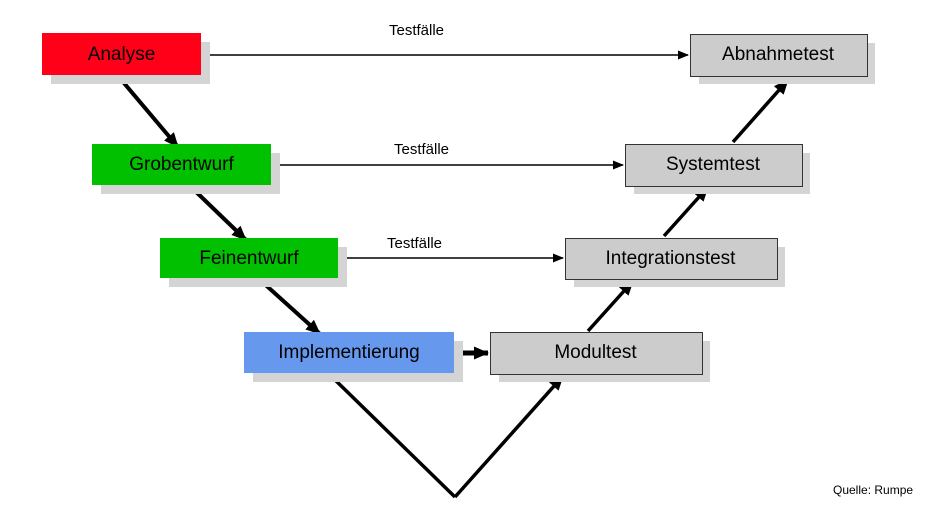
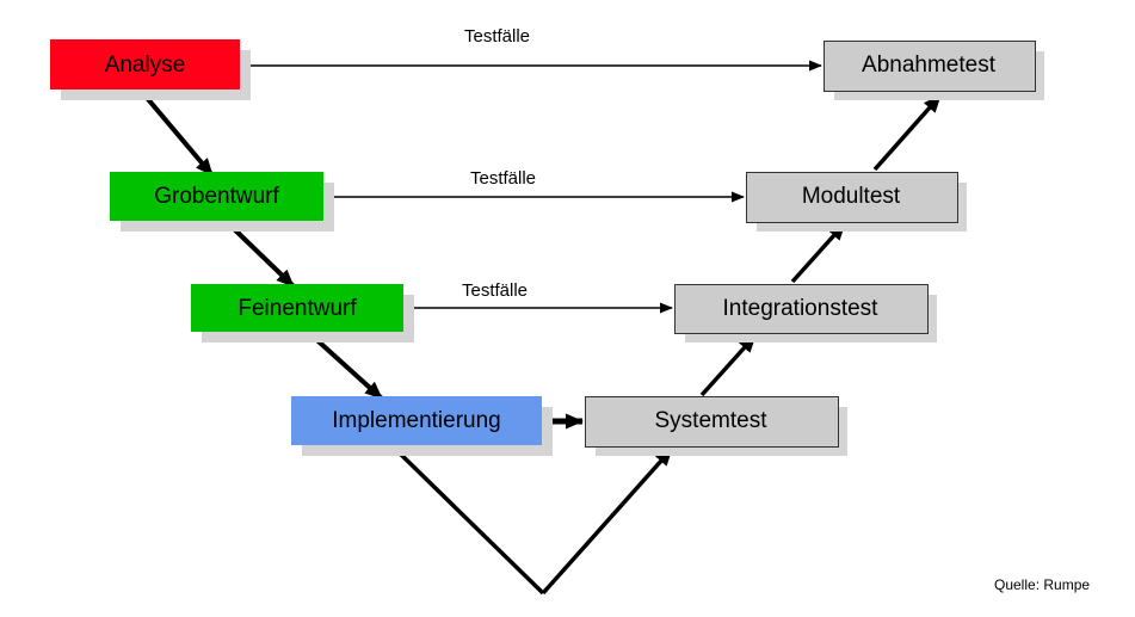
  Analyse
  Grobentwurf
  Feinentwurf
  Implementierung
  Abnahmetest
- Systemtest
+ Modultest
  Integrationstest
- Modultest
+ Systemtest
  Testfälle
  Testfälle
  Testfälle
  Quelle: Rumpe
